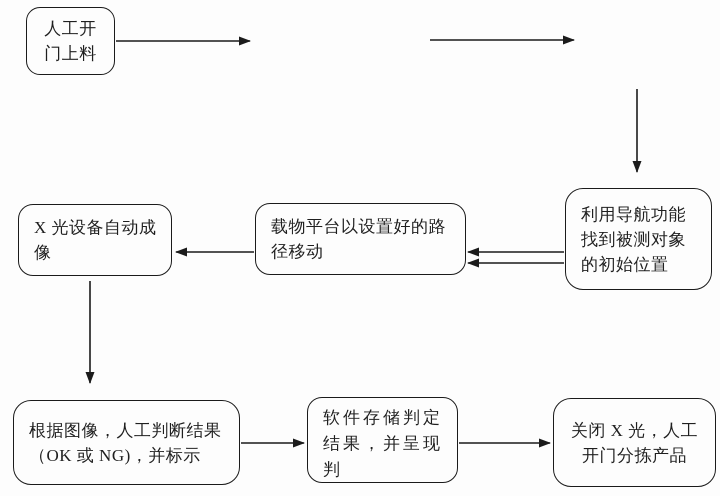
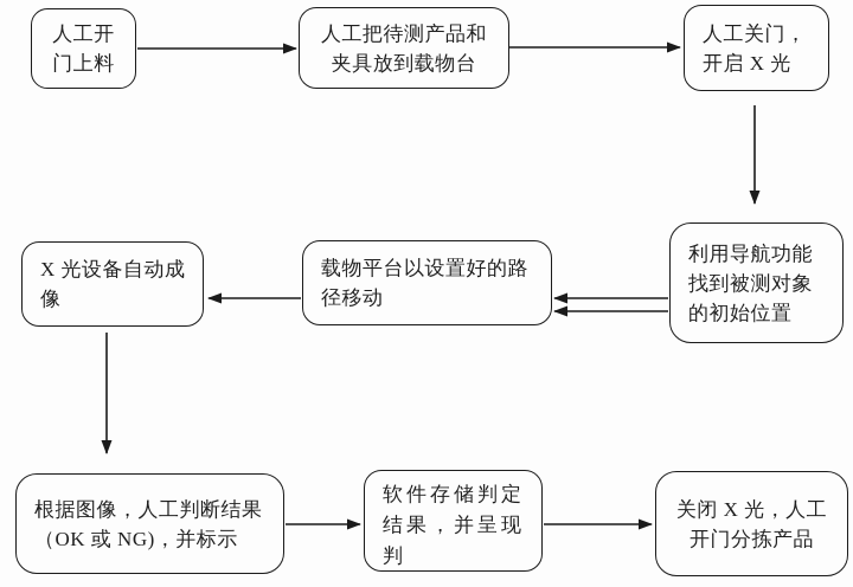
  人工开
  门上料
+ 人工把待测产品和
+ 夹具放到载物台
+ 人工关门，
+ 开启 X 光
  利用导航功能
  找到被测对象
  的初始位置
  载物平台以设置好的路
  径移动
  X 光设备自动成
  像
  根据图像，人工判断结果
  （OK 或 NG)，并标示
  软件存储判定
  结果，并呈现判
  关闭 X 光，人工
  开门分拣产品
